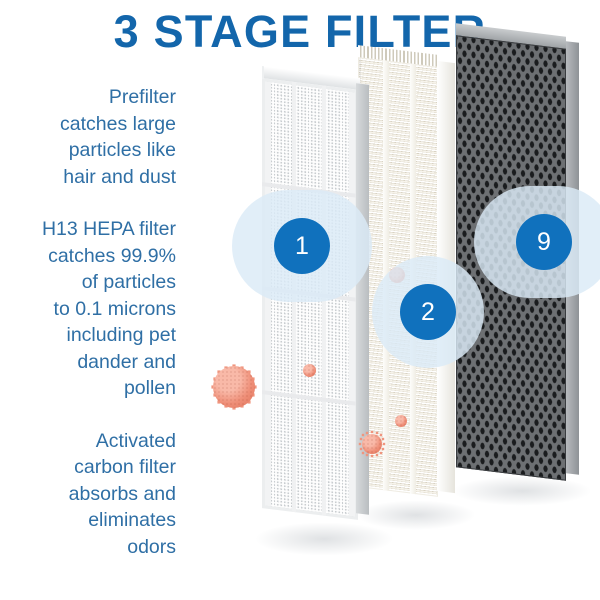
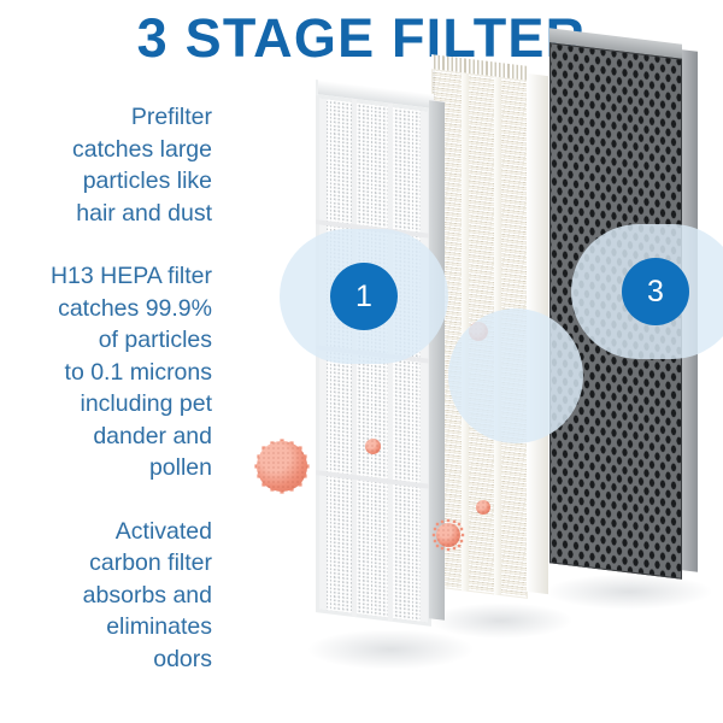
  3 STAGE FILTE
  Prefilter
  catches large
  particles like
  hair and dust
  H13 HEPA filter
  catches 99.9%
  of particles
  to 0.1 microns
  including pet
  dander and
  pollen
  Activated
  carbon filter
  absorbs and
  eliminates
  odors
  1
- 2
- 9
+ 3
